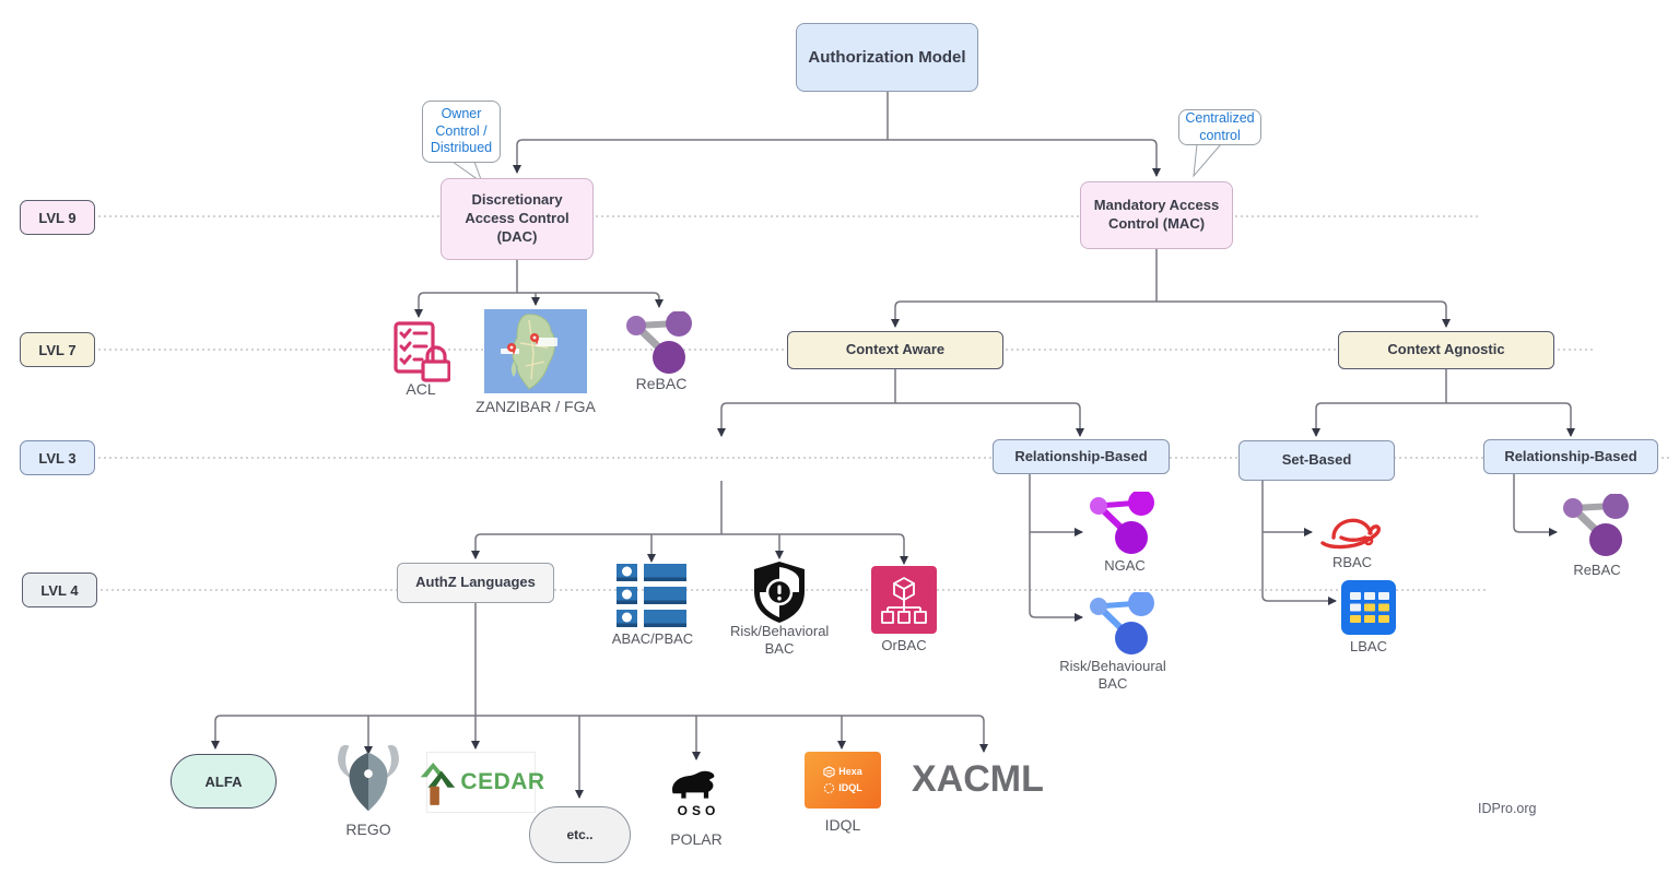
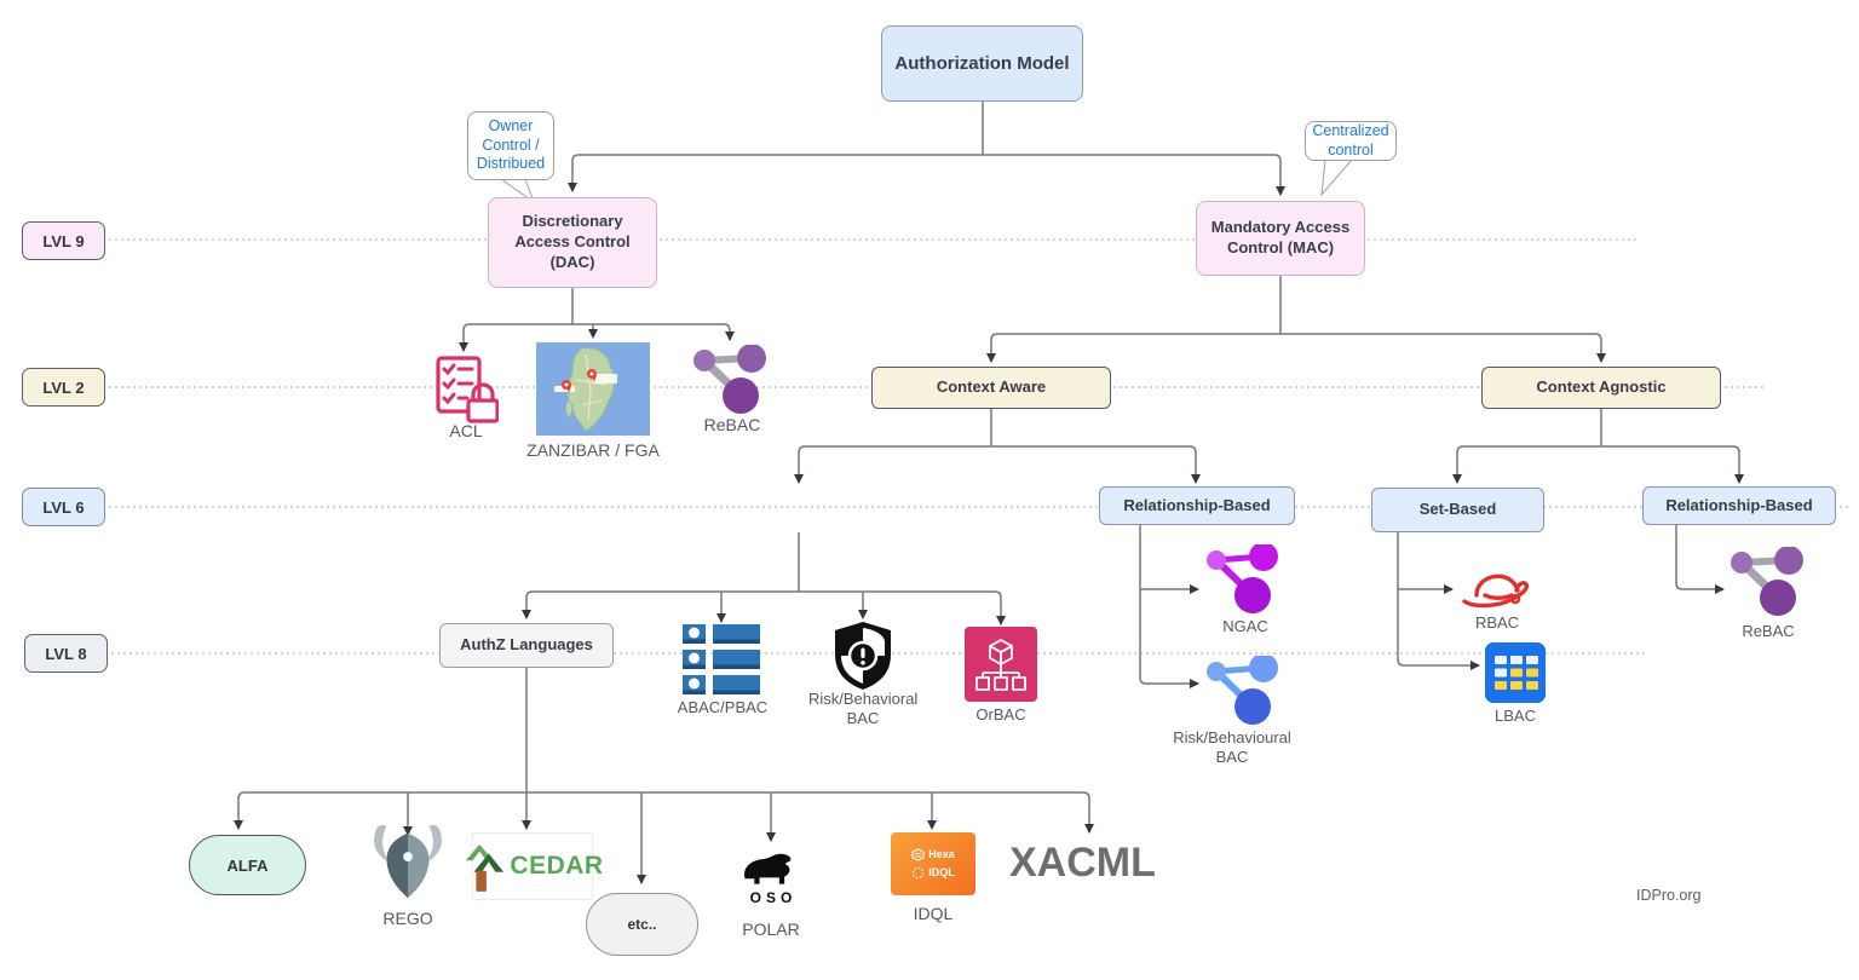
  LVL 9
- LVL 7
+ LVL 2
- LVL 3
+ LVL 6
- LVL 4
+ LVL 8
  Owner Control / Distribued
  Centralized control
  Authorization Model
  Discretionary Access Control (DAC)
  Mandatory Access Control (MAC)
  Context Aware
  Context Agnostic
  Relationship-Based
  Set-Based
  Relationship-Based
  AuthZ Languages
  ACL
  ZANZIBAR / FGA
  ReBAC
  ABAC/PBAC
  Risk/Behavioral BAC
  OrBAC
  NGAC
  Risk/Behavioural BAC
  RBAC
  LBAC
  ReBAC
  ALFA
  REGO
  CEDAR
  etc..
  OSO
  POLAR
  Hexa
  IDQL
  IDQL
  XACML
  IDPro.org
